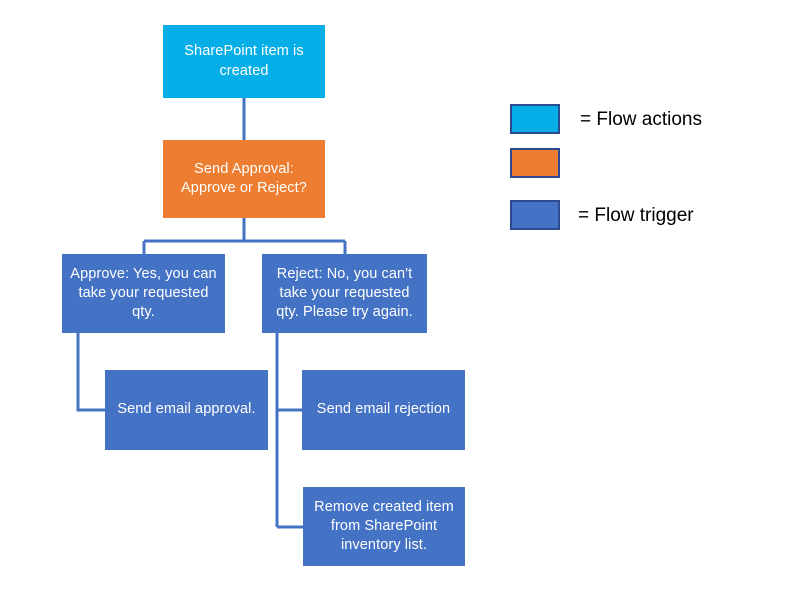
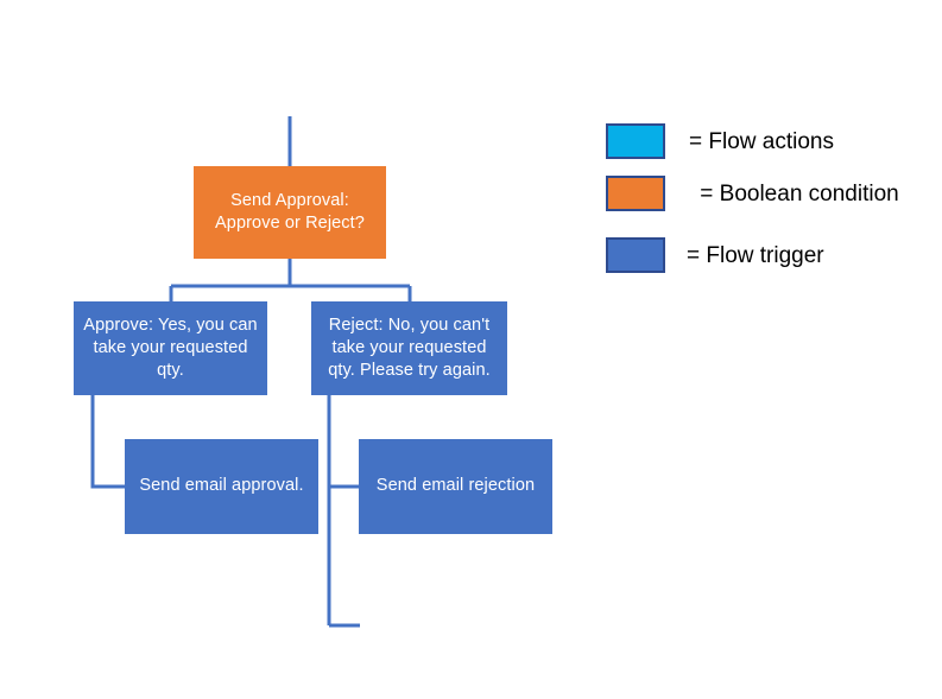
- SharePoint item is
- created
  Send Approval:
  Approve or Reject?
  Approve: Yes, you can
  take your requested
  qty.
  Reject: No, you can't
  take your requested
  qty. Please try again.
  Send email approval.
  Send email rejection
- Remove created item
- from SharePoint
- inventory list.
  = Flow actions
+ = Boolean condition
  = Flow trigger
